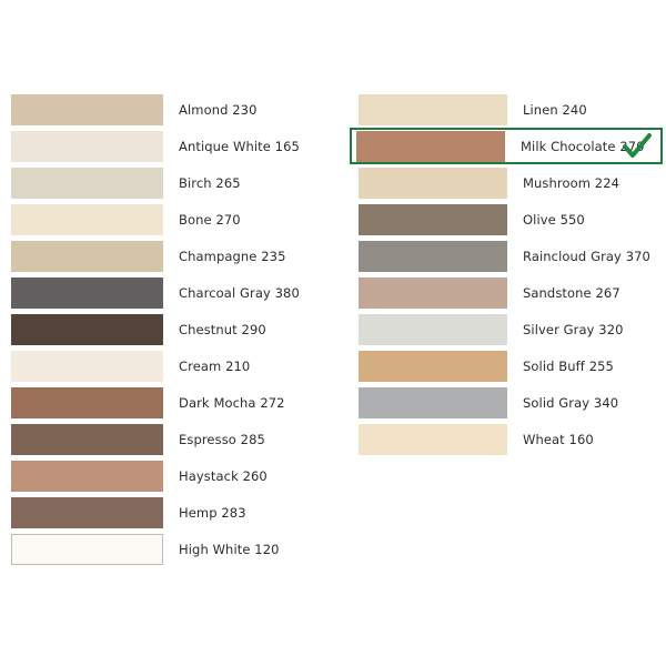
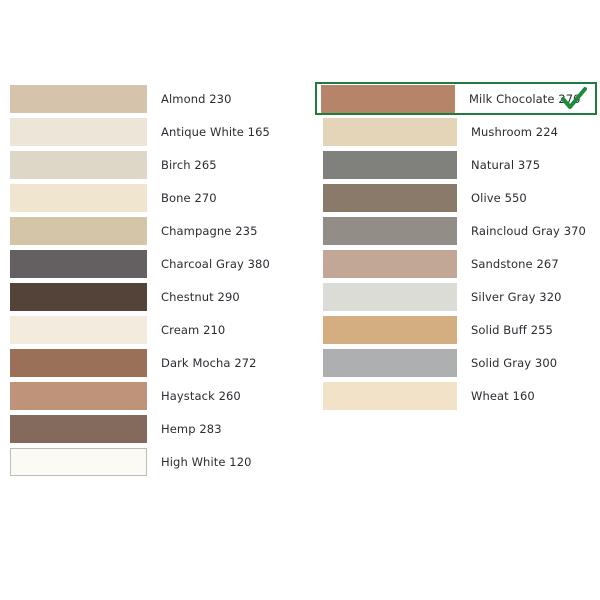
  Almond 230
  Antique White 165
  Birch 265
  Bone 270
  Champagne 235
  Charcoal Gray 380
  Chestnut 290
  Cream 210
  Dark Mocha 272
- Espresso 285
  Haystack 260
  Hemp 283
  High White 120
- Linen 240
  Milk Chocolate7
  Mushroom 224
+ Natural 375
  Olive 550
  Raincloud Gray 370
  Sandstone 267
  Silver Gray 320
  Solid Buff 255
- Solid Gray 340
+ Solid Gray 300
  Wheat 160
